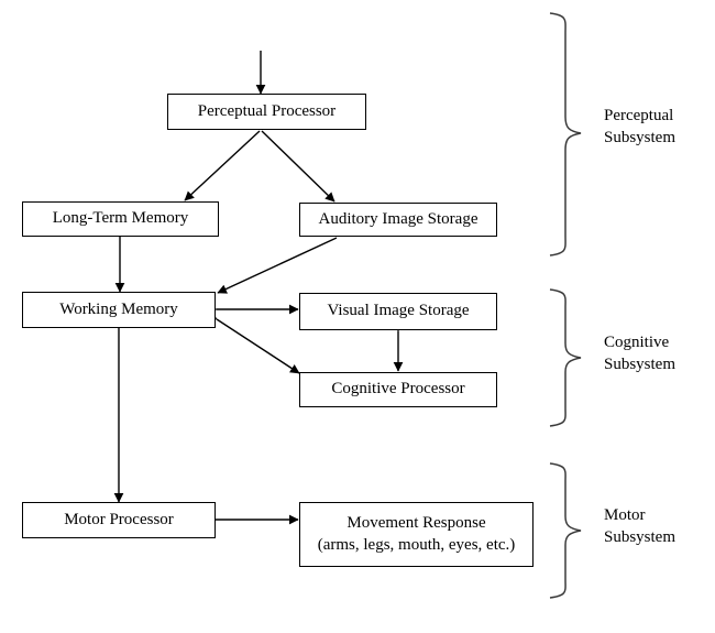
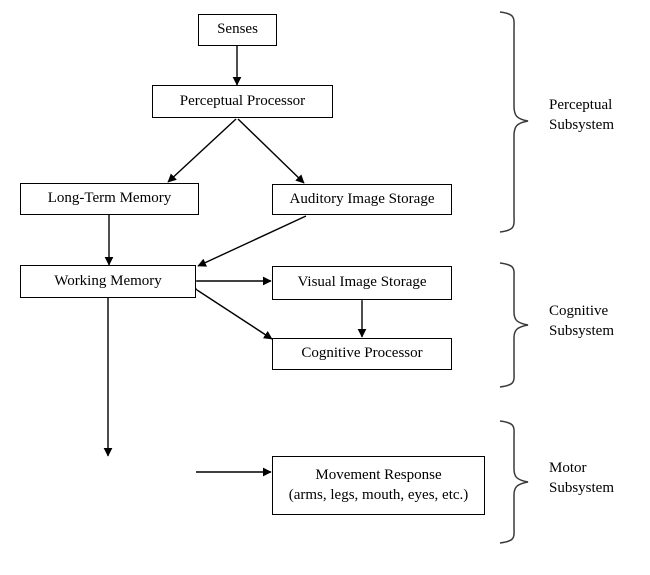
+ Senses
  Perceptual Processor
  Long-Term Memory
  Auditory Image Storage
  Working Memory
  Visual Image Storage
  Cognitive Processor
- Motor Processor
  Movement Response
  (arms, legs, mouth, eyes, etc.)
  Perceptual
  Subsystem
  Cognitive
  Subsystem
  Motor
  Subsystem
